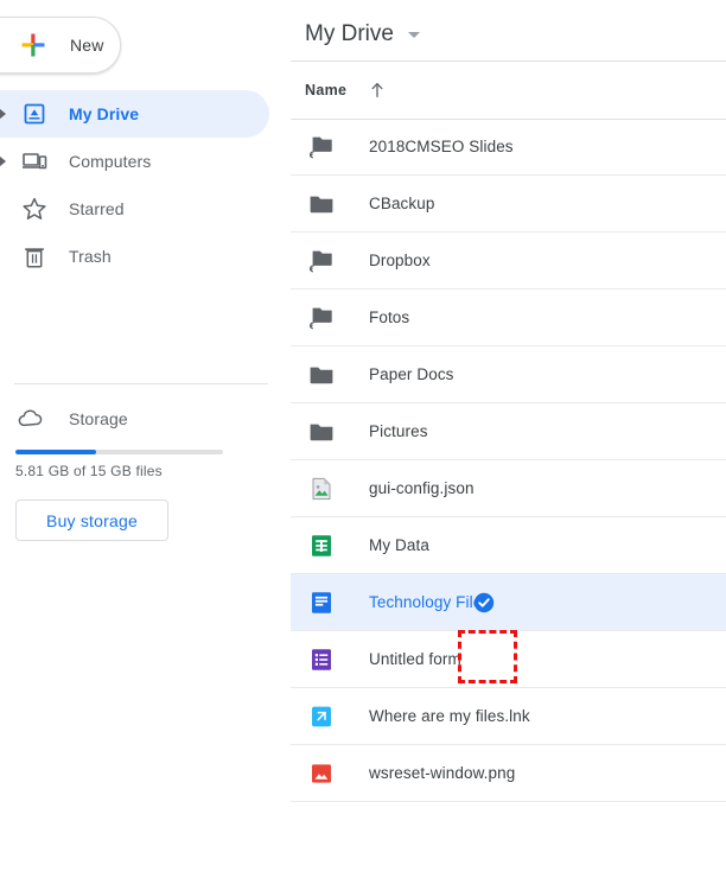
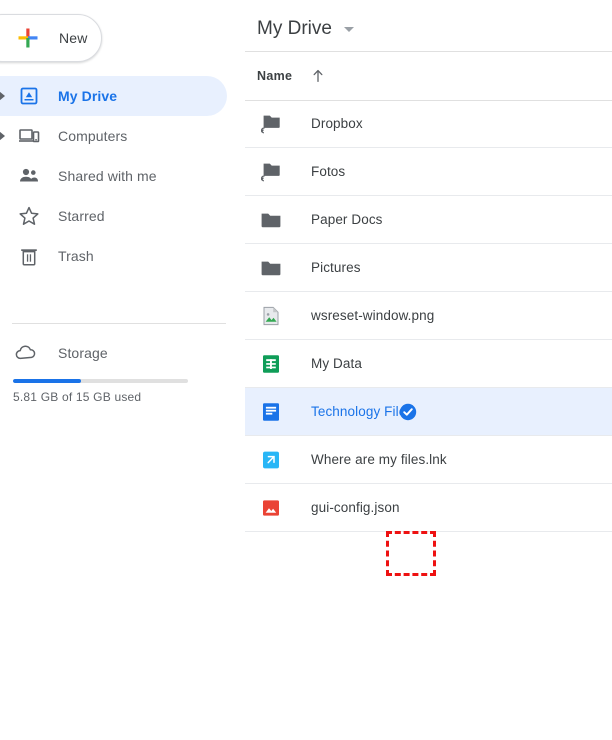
  New
  My Drive
  Computers
+ Shared with me
  Starred
  Trash
  Storage
- 5.81 GB of 15 GB files
+ 5.81 GB of 15 GB used
- Buy storage
  My Drive
  Name
- 2018CMSEO Slides
- CBackup
  Dropbox
  Fotos
  Paper Docs
  Pictures
- gui-config.json
+ wsreset-window.png
  My Data
  Technology Fil
- Untitled form
  Where are my files.lnk
- wsreset-window.png
+ gui-config.json
